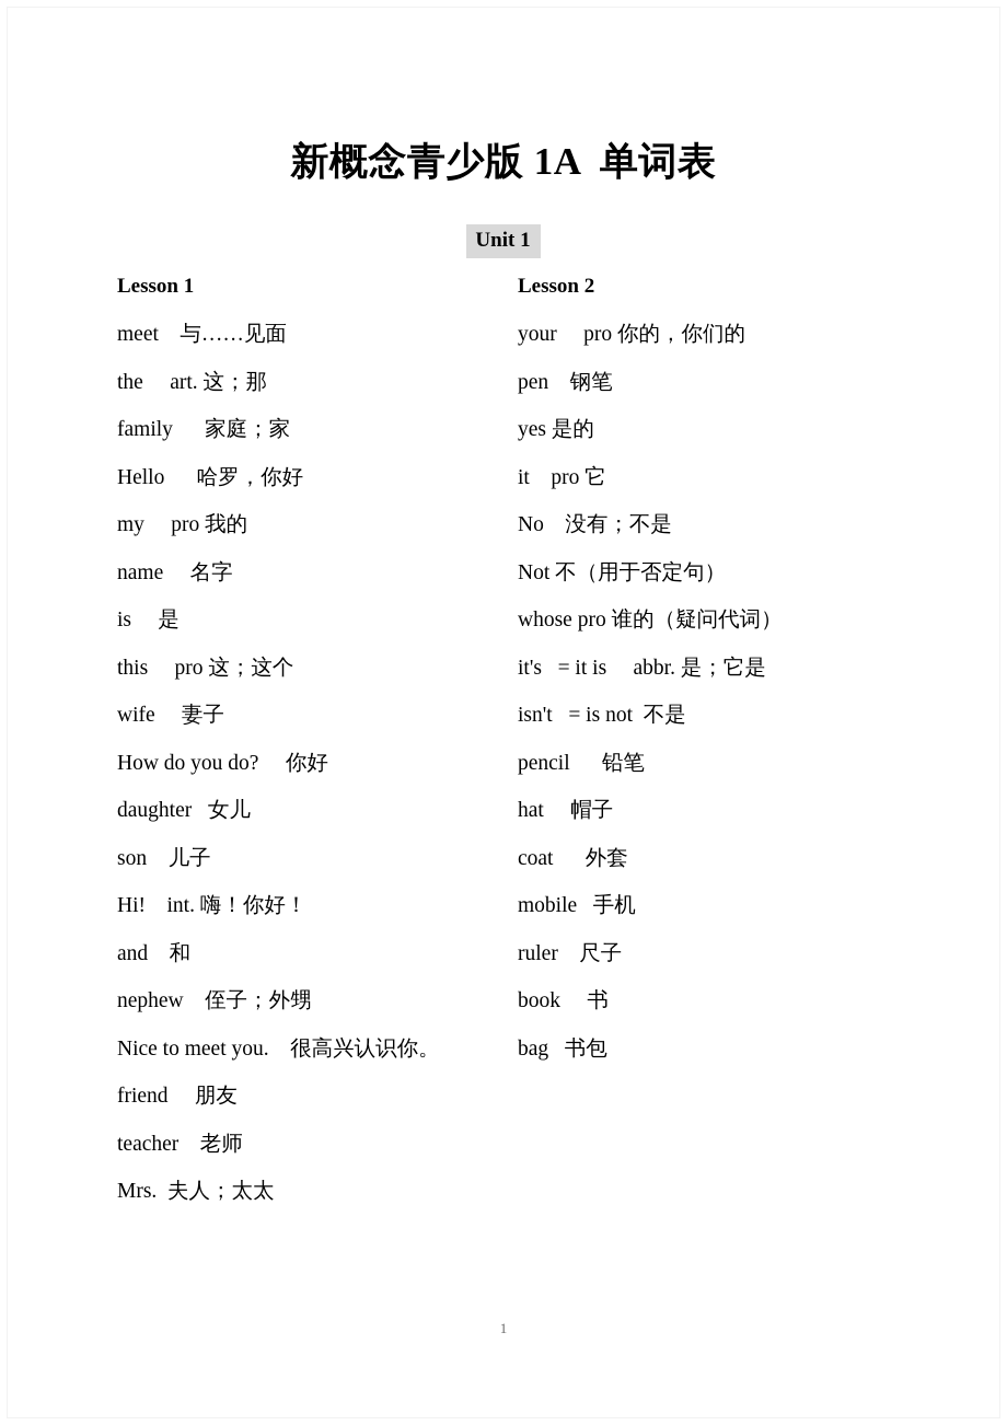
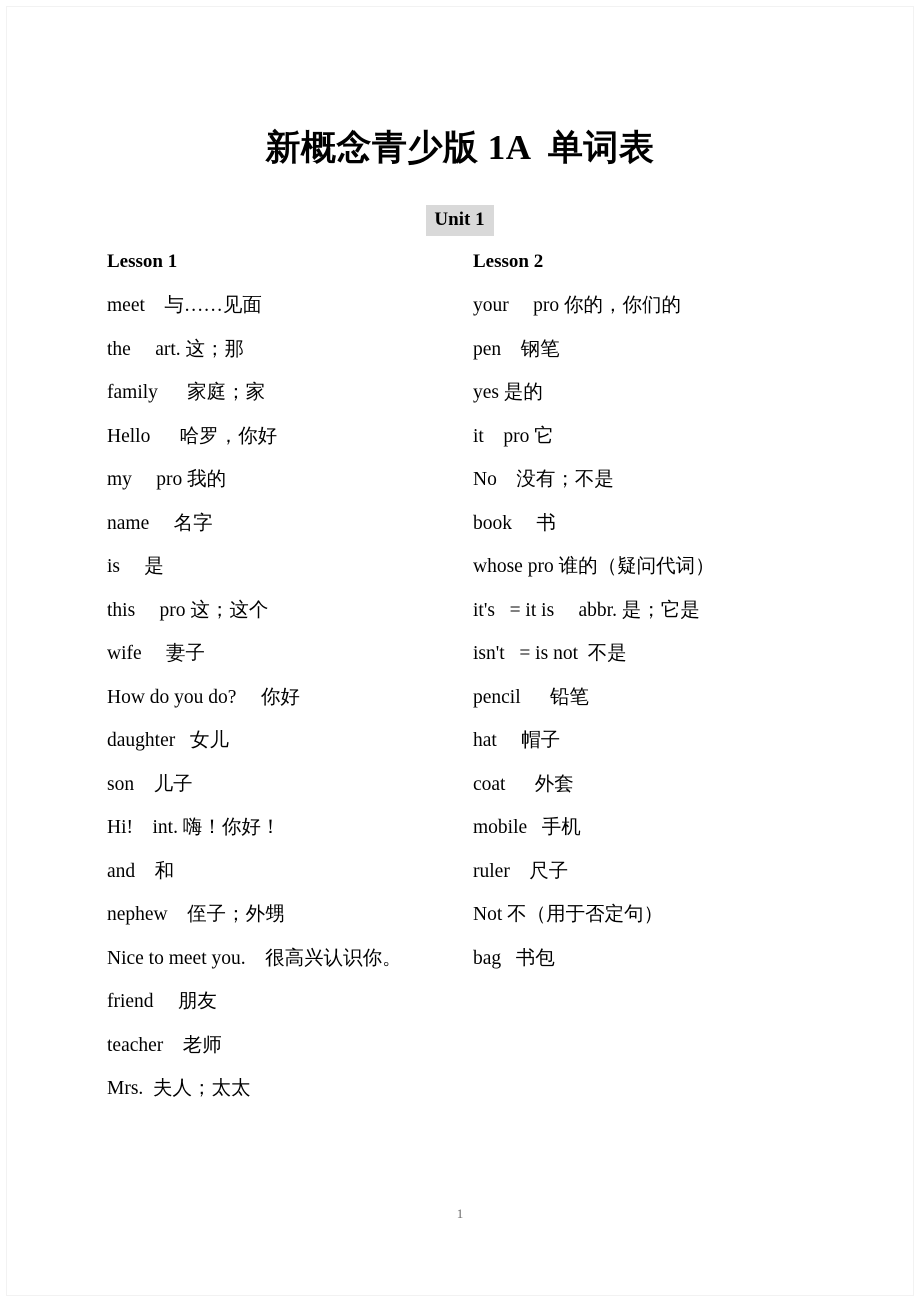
  新概念青少版 1A 单词表
  Unit 1
  Lesson 1
  meet 与……见面
  the art. 这；那
  family 家庭；家
  Hello 哈罗，你好
  my pro 我的
  name 名字
  is 是
  this pro 这；这个
  wife 妻子
  How do you do? 你好
  daughter 女儿
  son 儿子
  Hi! int. 嗨！你好！
  and 和
  nephew 侄子；外甥
  Nice to meet you. 很高兴认识你。
  friend 朋友
  teacher 老师
  Mrs. 夫人；太太
  Lesson 2
  your pro 你的，你们的
  pen 钢笔
  yes 是的
  it pro 它
  No 没有；不是
- Not 不（用于否定句）
+ book 书
  whose pro 谁的（疑问代词）
  it's = it is abbr. 是；它是
  isn't = is not 不是
  pencil 铅笔
  hat 帽子
  coat 外套
  mobile 手机
  ruler 尺子
- book 书
+ Not 不（用于否定句）
  bag 书包
  1
